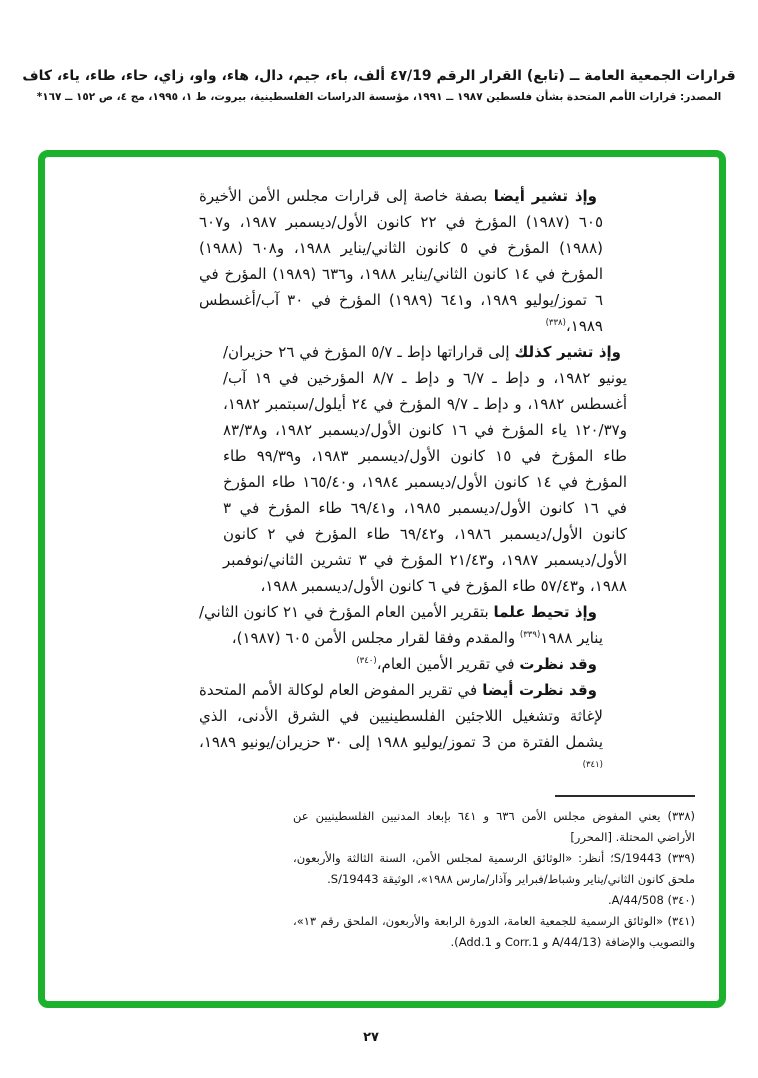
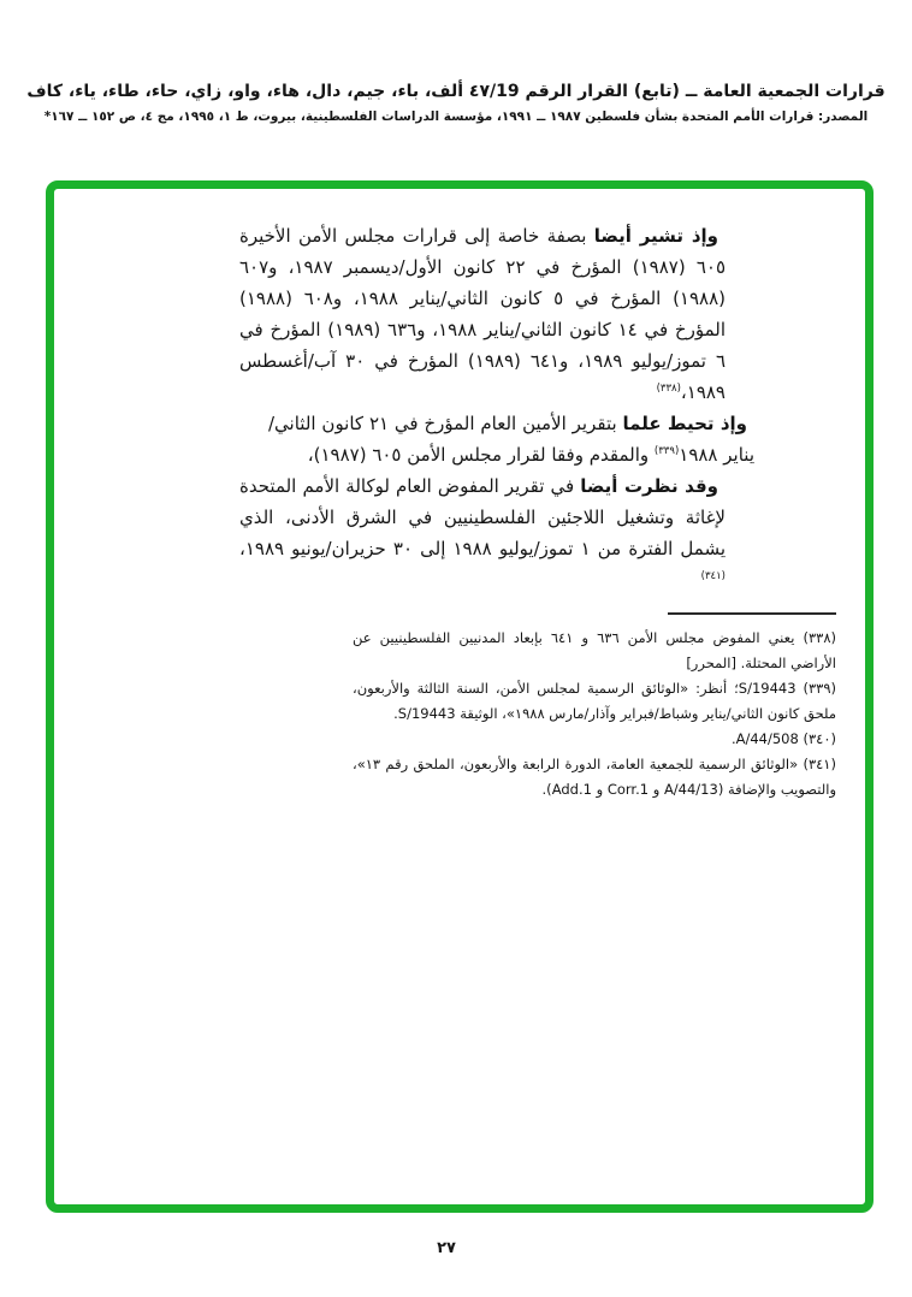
  قرارات الجمعية العامة ــ (تابع) القرار الرقم ٤٧/19 ألف، باء، جيم، دال، هاء، واو، زاي، حاء، طاء، ياء، كاف
  المصدر: قرارات الأمم المتحدة بشأن فلسطين ١٩٨٧ ــ ١٩٩١، مؤسسة الدراسات الفلسطينية، بيروت، ط ١، ١٩٩٥، مج ٤، ص ١٥٢ ــ ١٦٧*
  وإذ تشير أيضا بصفة خاصة إلى قرارات مجلس الأمن الأخيرة ٦٠٥ (١٩٨٧) المؤرخ في ٢٢ كانون الأول/ديسمبر ١٩٨٧، و٦٠٧ (١٩٨٨) المؤرخ في ٥ كانون الثاني/يناير ١٩٨٨، و٦٠٨ (١٩٨٨) المؤرخ في ١٤ كانون الثاني/يناير ١٩٨٨، و٦٣٦ (١٩٨٩) المؤرخ في ٦ تموز/يوليو ١٩٨٩، و٦٤١ (١٩٨٩) المؤرخ في ٣٠ آب/أغسطس ١٩٨٩،(٣٣٨)
- وإذ تشير كذلك إلى قراراتها دإط ـ ٥/٧ المؤرخ في ٢٦ حزيران/يونيو ١٩٨٢، و دإط ـ ٦/٧ و دإط ـ ٨/٧ المؤرخين في ١٩ آب/أغسطس ١٩٨٢، و دإط ـ ٩/٧ المؤرخ في ٢٤ أيلول/سبتمبر ١٩٨٢، و١٢٠/٣٧ ياء المؤرخ في ١٦ كانون الأول/ديسمبر ١٩٨٢، و٨٣/٣٨ طاء المؤرخ في ١٥ كانون الأول/ديسمبر ١٩٨٣، و٩٩/٣٩ طاء المؤرخ في ١٤ كانون الأول/ديسمبر ١٩٨٤، و١٦٥/٤٠ طاء المؤرخ في ١٦ كانون الأول/ديسمبر ١٩٨٥، و٦٩/٤١ طاء المؤرخ في ٣ كانون الأول/ديسمبر ١٩٨٦، و٦٩/٤٢ طاء المؤرخ في ٢ كانون الأول/ديسمبر ١٩٨٧، و٢١/٤٣ المؤرخ في ٣ تشرين الثاني/نوفمبر ١٩٨٨، و٥٧/٤٣ طاء المؤرخ في ٦ كانون الأول/ديسمبر ١٩٨٨،
  وإذ تحيط علما بتقرير الأمين العام المؤرخ في ٢١ كانون الثاني/يناير ١٩٨٨(٣٣٩) والمقدم وفقا لقرار مجلس الأمن ٦٠٥ (١٩٨٧)،
- وقد نظرت في تقرير الأمين العام،(٣٤٠)
- وقد نظرت أيضا في تقرير المفوض العام لوكالة الأمم المتحدة لإغاثة وتشغيل اللاجئين الفلسطينيين في الشرق الأدنى، الذي يشمل الفترة من 3 تموز/يوليو ١٩٨٨ إلى ٣٠ حزيران/يونيو ١٩٨٩،(٣٤١)
+ وقد نظرت أيضا في تقرير المفوض العام لوكالة الأمم المتحدة لإغاثة وتشغيل اللاجئين الفلسطينيين في الشرق الأدنى، الذي يشمل الفترة من ١ تموز/يوليو ١٩٨٨ إلى ٣٠ حزيران/يونيو ١٩٨٩،(٣٤١)
  (٣٣٨) يعني المفوض مجلس الأمن ٦٣٦ و ٦٤١ بإبعاد المدنيين الفلسطينيين عن الأراضي المحتلة. [المحرر]
  (٣٣٩) S/19443؛ أنظر: «الوثائق الرسمية لمجلس الأمن، السنة الثالثة والأربعون، ملحق كانون الثاني/يناير وشباط/فبراير وآذار/مارس ١٩٨٨»، الوثيقة S/19443.
  (٣٤٠) A/44/508.
  (٣٤١) «الوثائق الرسمية للجمعية العامة، الدورة الرابعة والأربعون، الملحق رقم ١٣»، والتصويب والإضافة (A/44/13 و Corr.1 و Add.1).
  ٢٧
